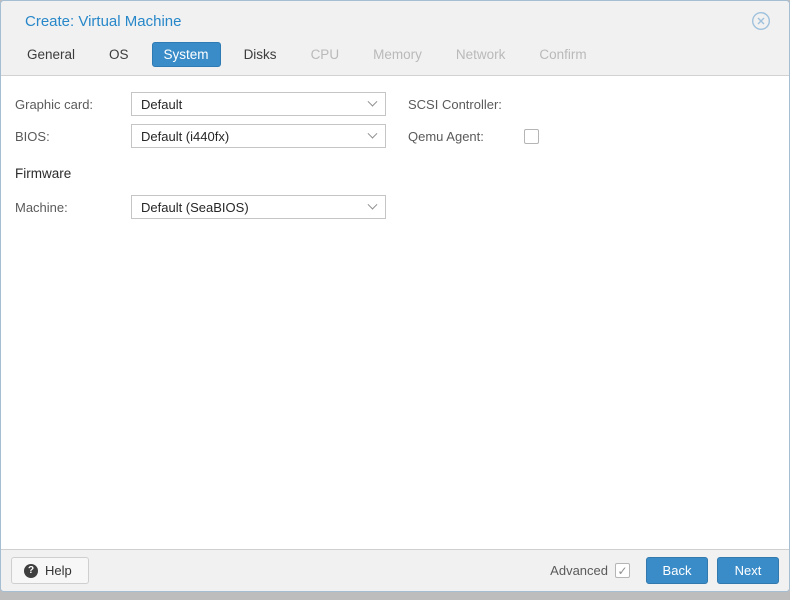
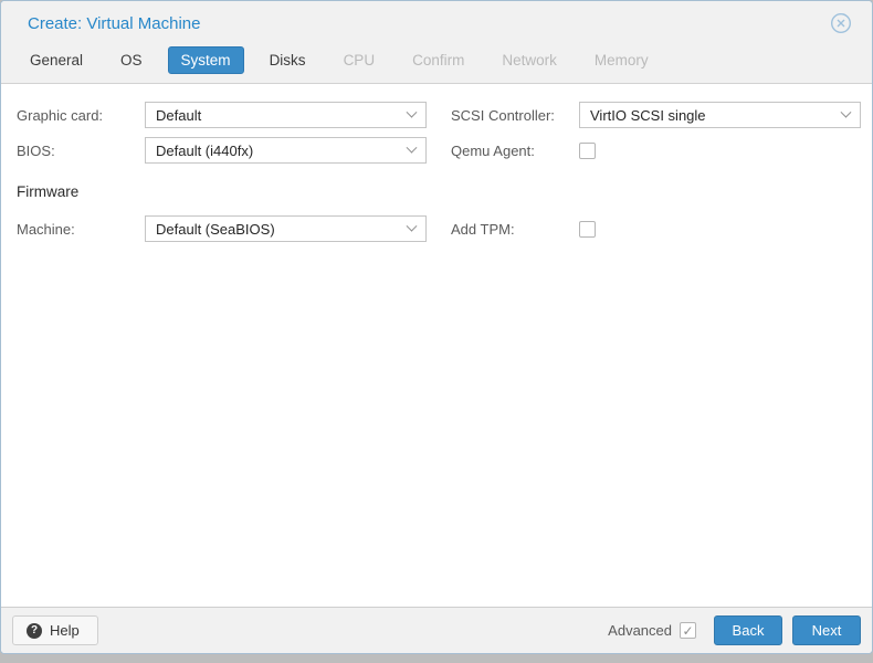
  Create: Virtual Machine
  General
  OS
  System
  Disks
  CPU
- Memory
+ Confirm
  Network
- Confirm
+ Memory
  Graphic card:
  Default
  SCSI Controller:
+ VirtIO SCSI single
  BIOS:
  Default (i440fx)
  Qemu Agent:
  Firmware
  Machine:
  Default (SeaBIOS)
+ Add TPM:
  ?
  Help
  Advanced
  Back
  Next
